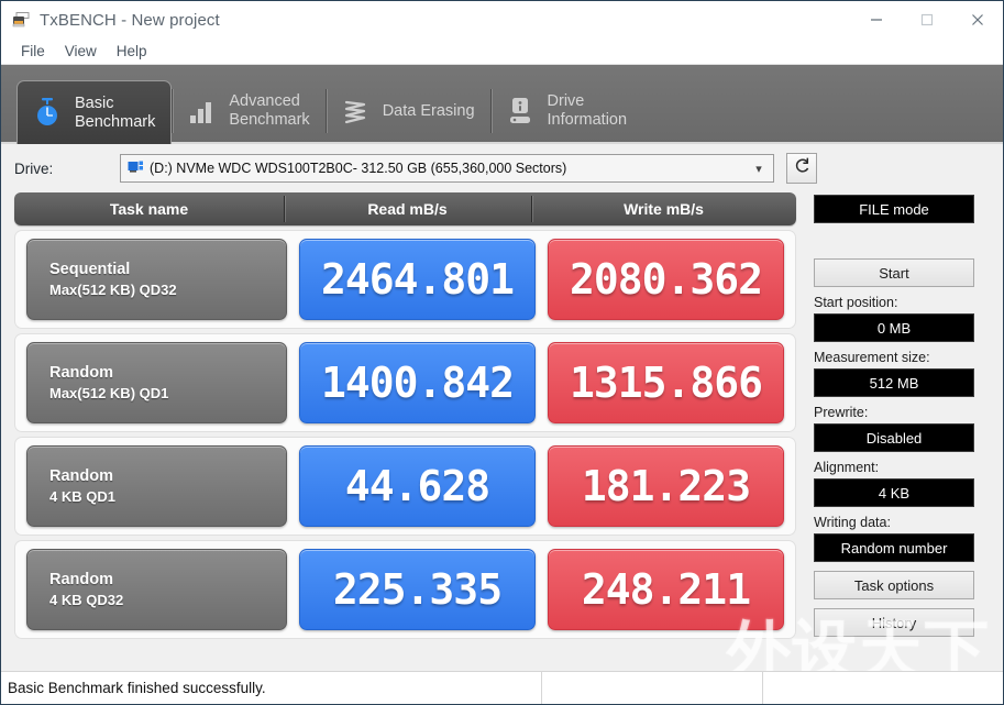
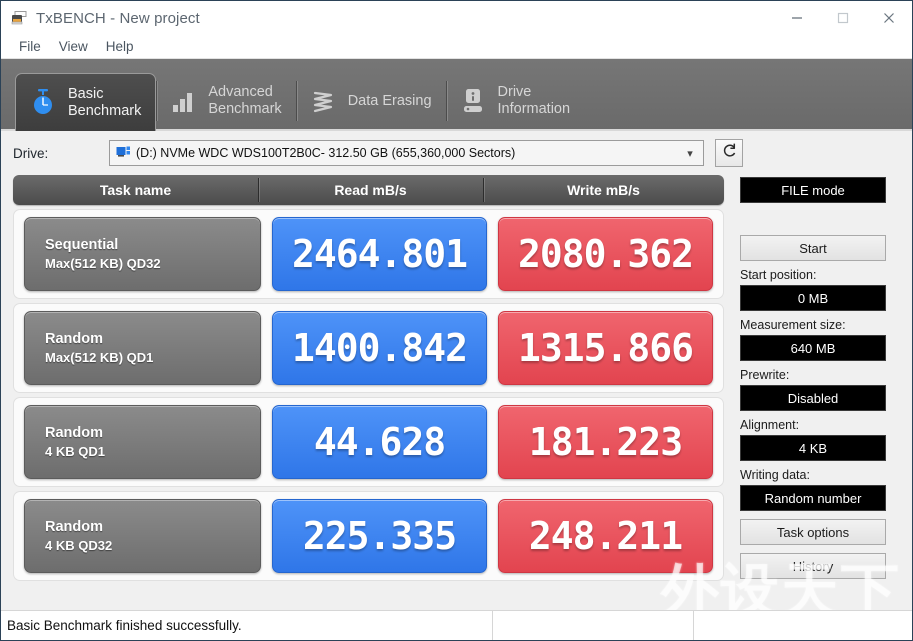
  TxBENCH - New project
  File
  View
  Help
  Basic
  Benchmark
  Advanced
  Benchmark
  Data Erasing
  Drive
  Information
  Drive:
  (D:) NVMe WDC WDS100T2B0C- 312.50 GB (655,360,000 Sectors)
  ▾
  Task name
  Read mB/s
  Write mB/s
  Sequential
  Max(512 KB) QD32
  2464.801
  2080.362
  Random
  Max(512 KB) QD1
  1400.842
  1315.866
  Random
  4 KB QD1
  44.628
  181.223
  Random
  4 KB QD32
  225.335
  248.211
  FILE mode
  Start
  Start position:
  0 MB
  Measurement size:
- 512 MB
+ 640 MB
  Prewrite:
  Disabled
  Alignment:
  4 KB
  Writing data:
  Random number
  Task options
  History
  外设天下
  Basic Benchmark finished successfully.
